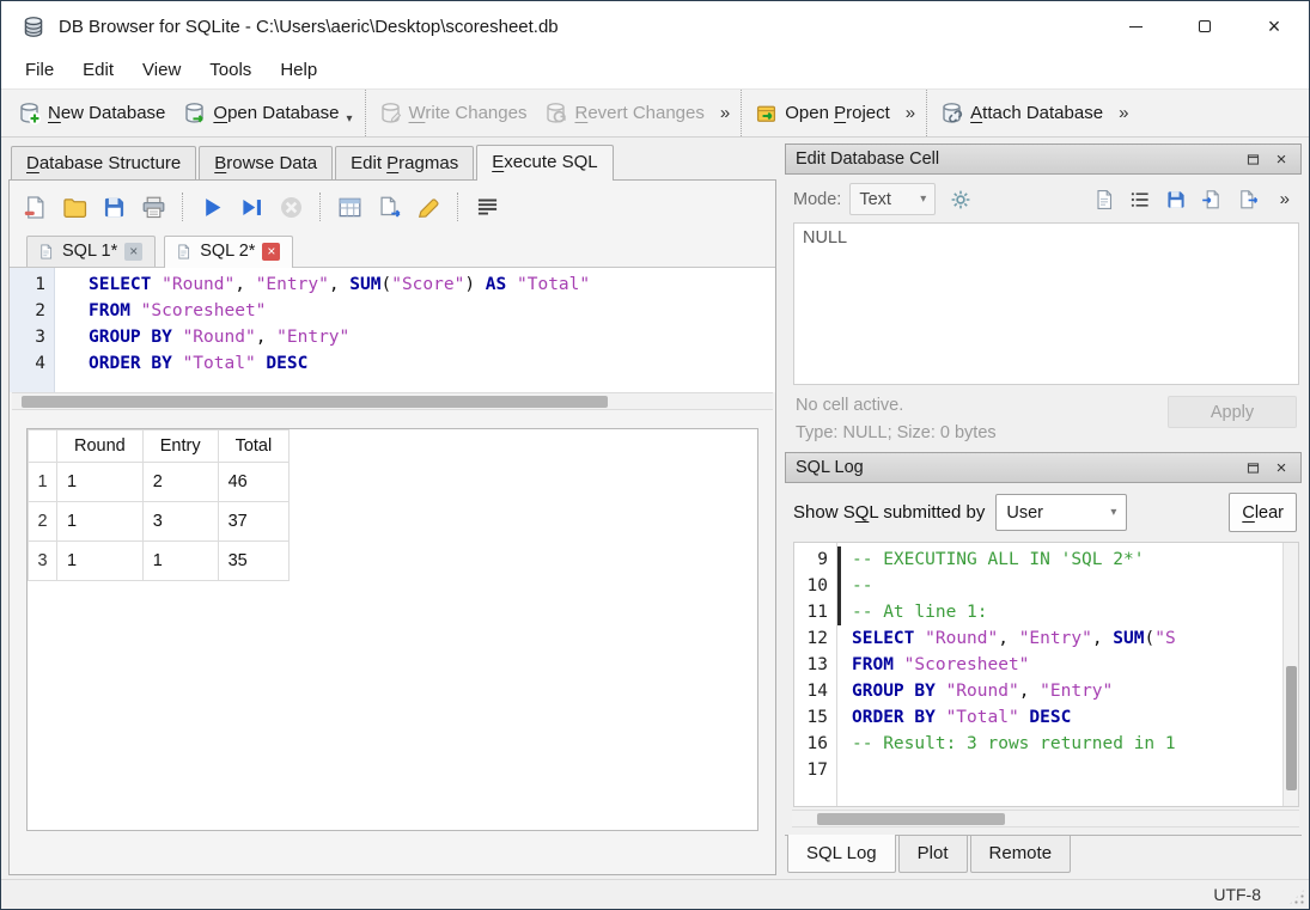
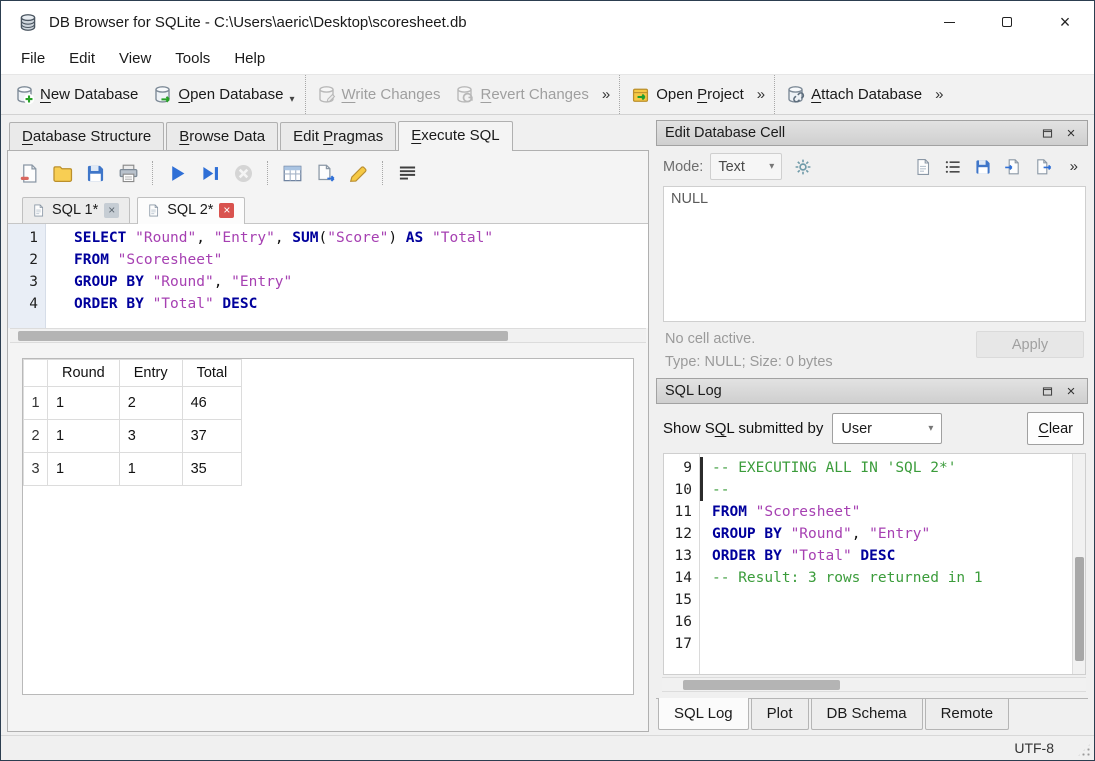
  DB Browser for SQLite - C:\Users\aeric\Desktop\scoresheet.db
  ×
  File
  Edit
  View
  Tools
  Help
  New Database
  Open Database
  ▾
  Write Changes
  Revert Changes
  »
  Open Project
  »
  Attach Database
  »
  Database Structure
  Browse Data
  Edit Pragmas
  Execute SQL
  SQL 1*
  ×
  SQL 2*
  ×
  1
  2
  3
  4
  SELECT "Round", "Entry", SUM("Score") AS "Total"
  FROM "Scoresheet"
  GROUP BY "Round", "Entry"
  ORDER BY "Total" DESC
  	Round	Entry	Total
  1	1	2	46
  2	1	3	37
  3	1	1	35
  Edit Database Cell
  ×
  Mode:
  Text
  ▾
  »
  NULL
  No cell active.
  Type: NULL; Size: 0 bytes
  Apply
  SQL Log
  ×
  Show SQL submitted by
  User
  ▾
  C
  lear
  9
  10
  11
  12
  13
  14
  15
  16
  17
  -- EXECUTING ALL IN 'SQL 2*'
  --
- -- At line 1:
- SELECT "Round", "Entry", SUM("S
  FROM "Scoresheet"
  GROUP BY "Round", "Entry"
  ORDER BY "Total" DESC
  -- Result: 3 rows returned in 1
  SQL Log
  Plot
+ DB Schema
  Remote
  UTF-8
